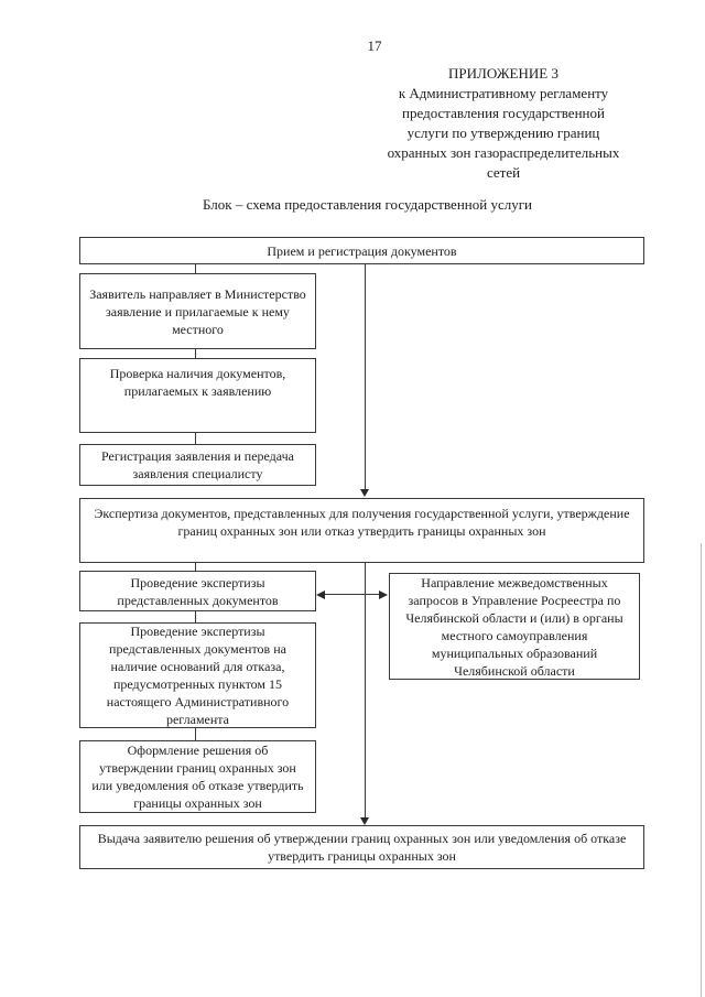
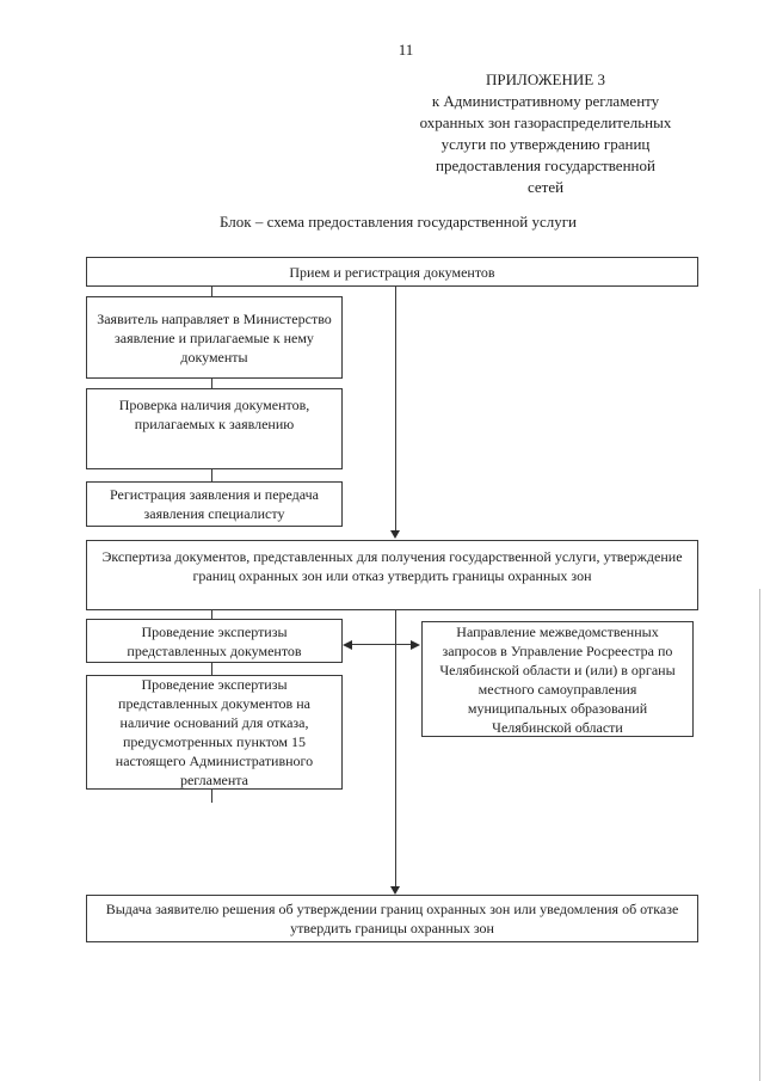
- 17
+ 11
  ПРИЛОЖЕНИЕ 3
  к Административному регламенту
- предоставления государственной
+ охранных зон газораспределительных
  услуги по утверждению границ
- охранных зон газораспределительных
+ предоставления государственной
  сетей
  Блок – схема предоставления государственной услуги
  Прием и регистрация документов
- Заявитель направляет в Министерство заявление и прилагаемые к нему местного
+ Заявитель направляет в Министерство заявление и прилагаемые к нему документы
  Проверка наличия документов, прилагаемых к заявлению
  Регистрация заявления и передача заявления специалисту
  Экспертиза документов, представленных для получения государственной услуги, утверждение границ охранных зон или отказ утвердить границы охранных зон
  Проведение экспертизы представленных документов
  Проведение экспертизы представленных документов на наличие оснований для отказа, предусмотренных пунктом 15 настоящего Административного регламента
  Направление межведомственных запросов в Управление Росреестра по Челябинской области и (или) в органы местного самоуправления муниципальных образований Челябинской области
- Оформление решения об утверждении границ охранных зон или уведомления об отказе утвердить границы охранных зон
  Выдача заявителю решения об утверждении границ охранных зон или уведомления об отказе утвердить границы охранных зон
